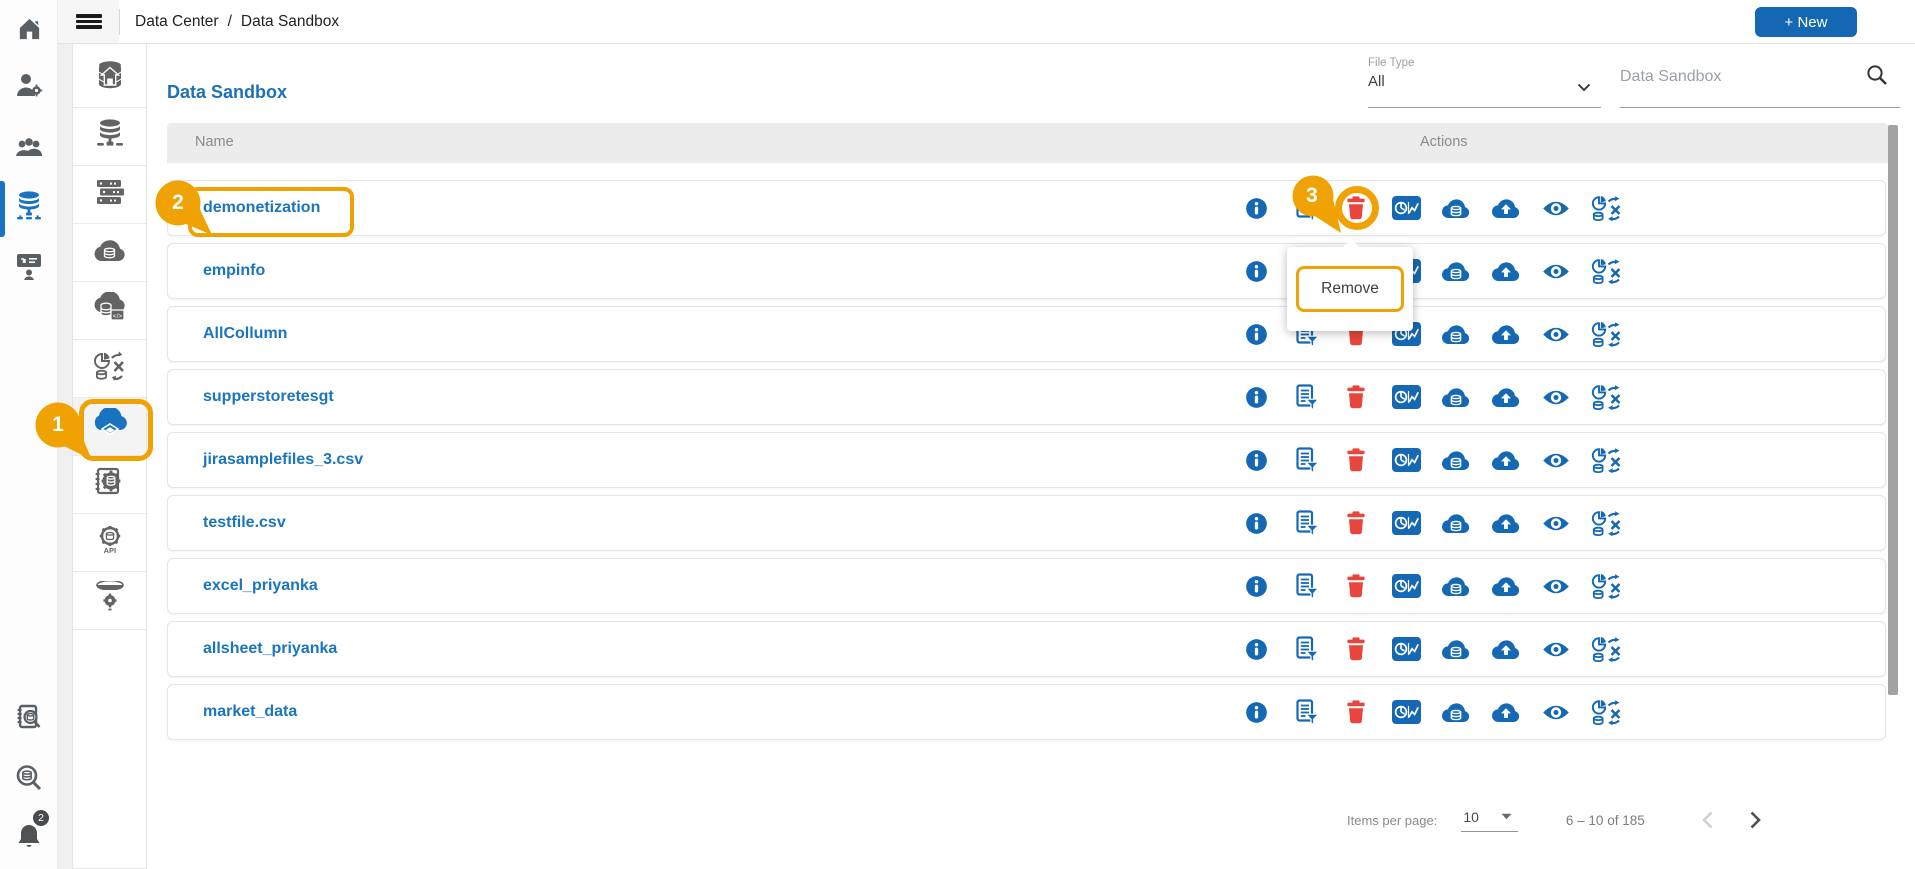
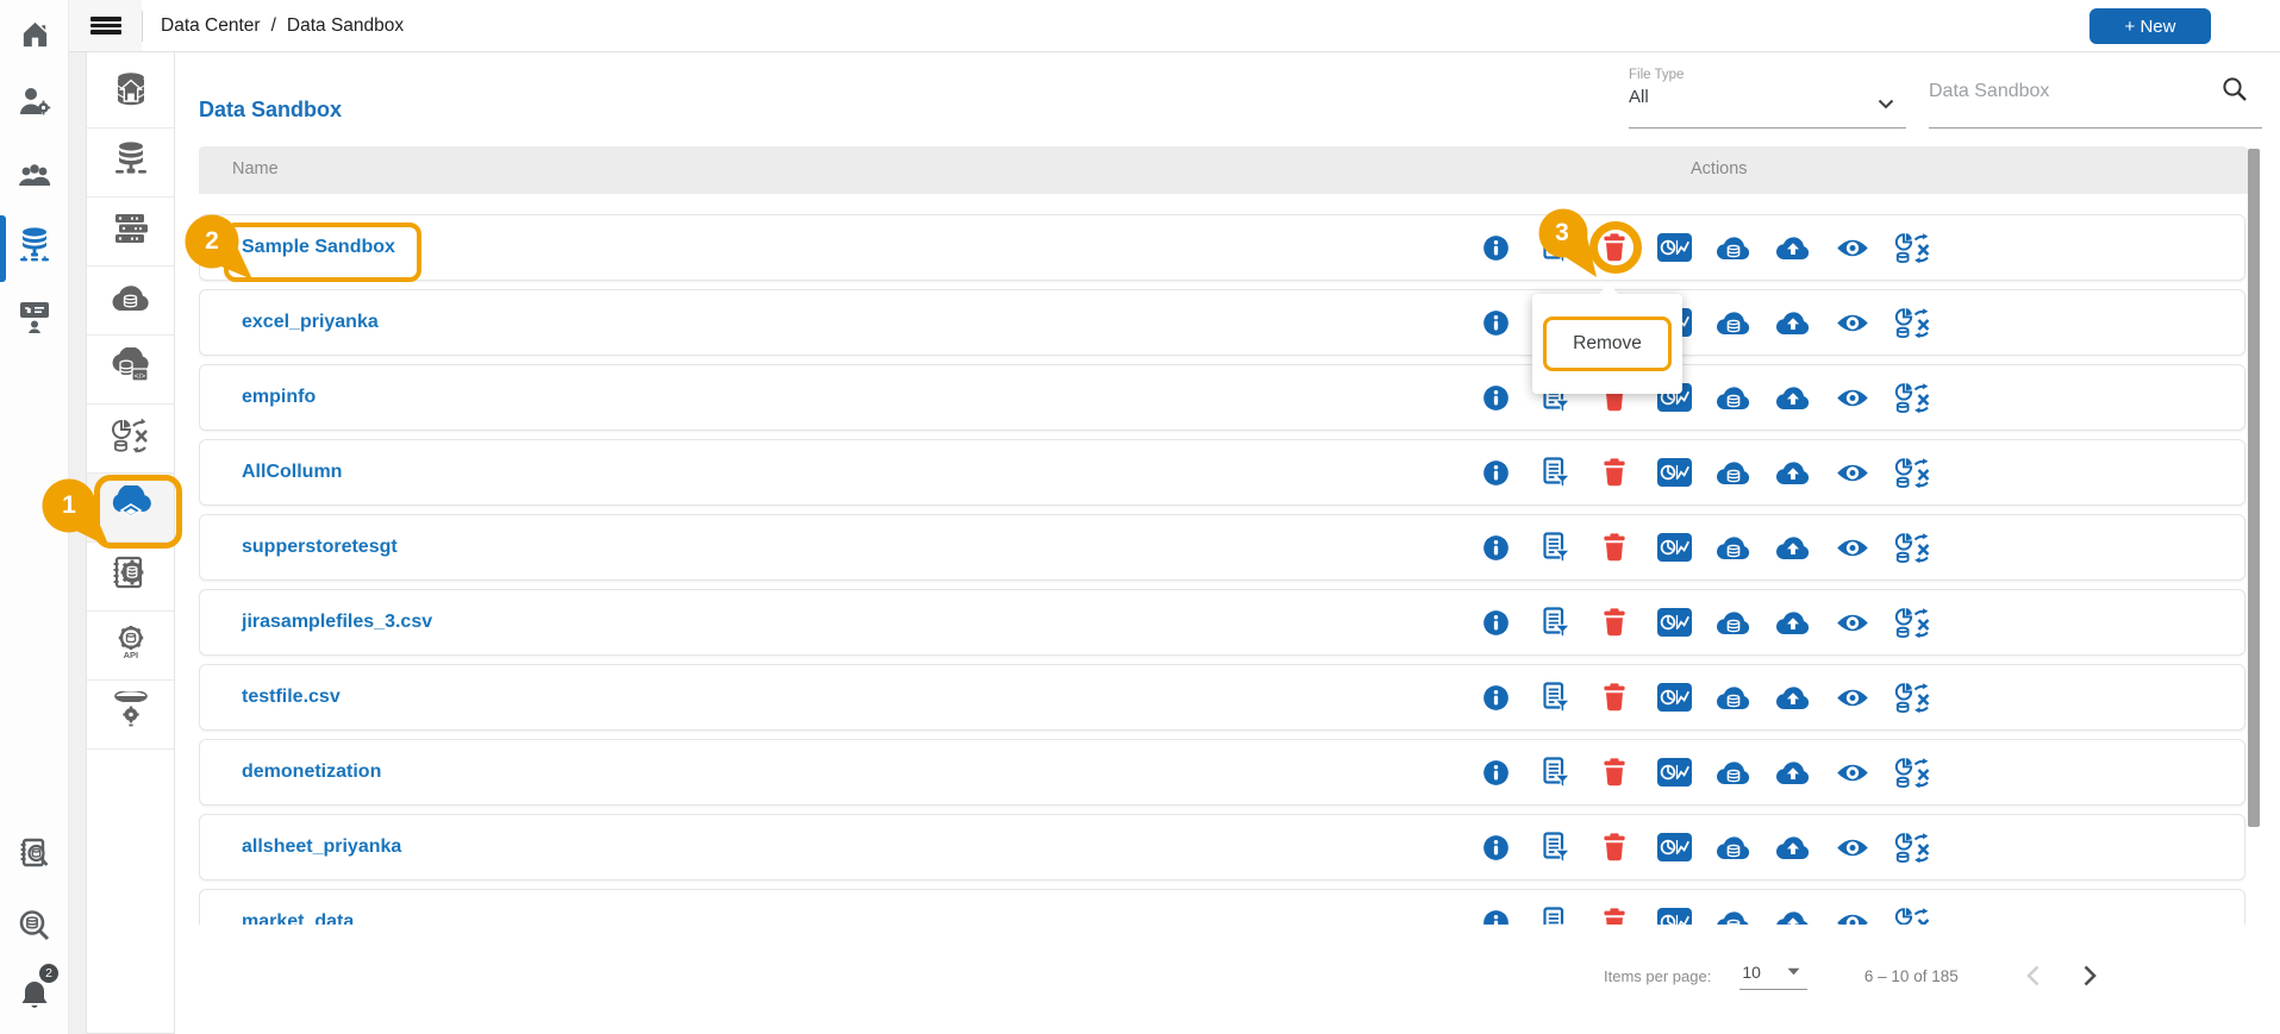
  2
  API
  Data Center
  /
  Data Sandbox
  + New
  Data Sandbox
  File Type
  All
  Data Sandbox
  Name
  Actions
+ Sample Sandbox
- demonetization
+ excel_priyanka
  empinfo
  AllCollumn
  supperstoretesgt
  jirasamplefiles_3.csv
  testfile.csv
- excel_priyanka
+ demonetization
  allsheet_priyanka
  market_data
  Items per page:
  10
  6 – 10 of 185
  Remove
  1
  2
  3
